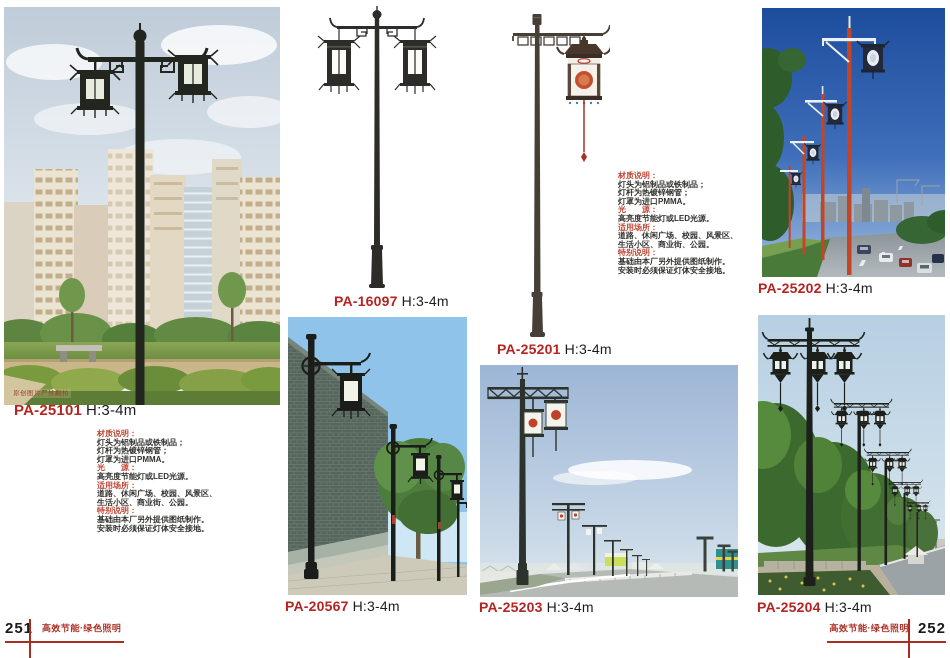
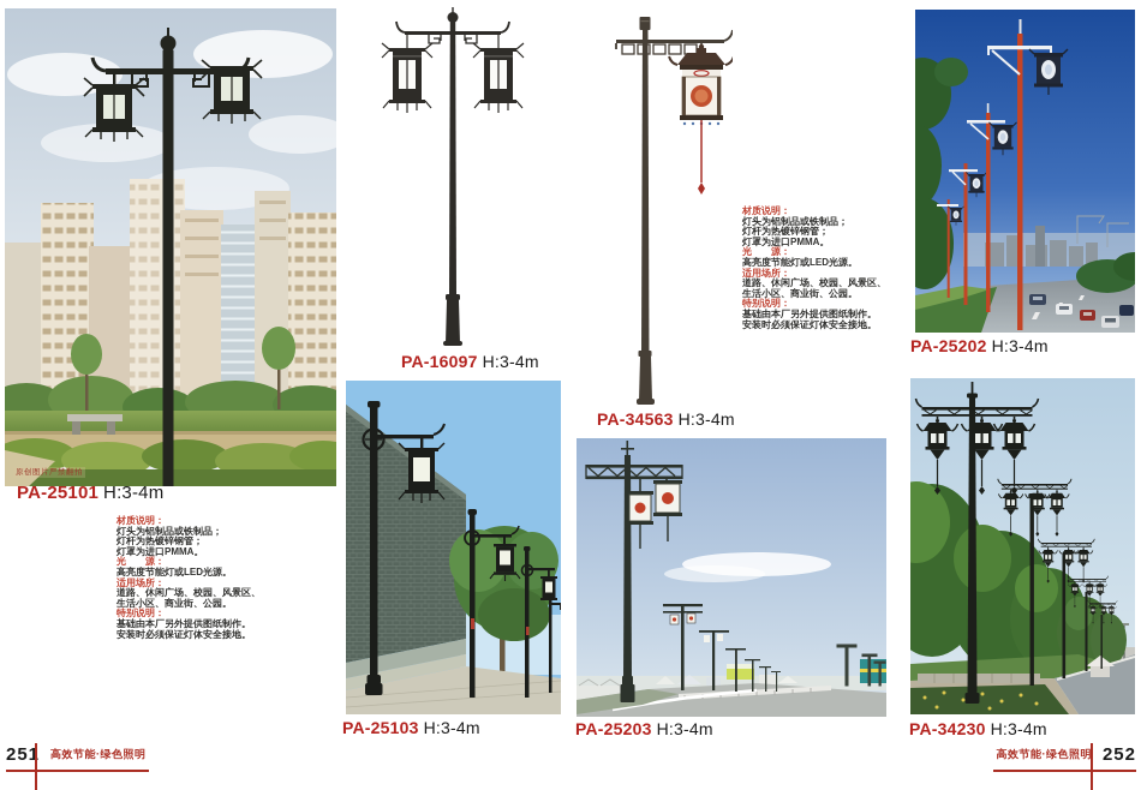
  PA-25101 H:3-4m
  PA-16097 H:3-4m
- PA-25201 H:3-4m
+ PA-34563 H:3-4m
  PA-25202 H:3-4m
- PA-20567 H:3-4m
+ PA-25103 H:3-4m
  PA-25203 H:3-4m
- PA-25204 H:3-4m
+ PA-34230 H:3-4m
  材质说明：
  灯头为铝制品或铁制品；
  灯杆为热镀锌钢管；
  灯罩为进口PMMA。
  光 源：
  高亮度节能灯或LED光源。
  适用场所：
  道路、休闲广场、校园、风景区、
  生活小区、商业街、公园。
  特别说明：
  基础由本厂另外提供图纸制作。
  安装时必须保证灯体安全接地。
  材质说明：
  灯头为铝制品或铁制品；
  灯杆为热镀锌钢管；
  灯罩为进口PMMA。
  光 源：
  高亮度节能灯或LED光源。
  适用场所：
  道路、休闲广场、校园、风景区、
  生活小区、商业街、公园。
  特别说明：
  基础由本厂另外提供图纸制作。
  安装时必须保证灯体安全接地。
  高效节能·绿色照明
  高效节能·绿色照明
  252
